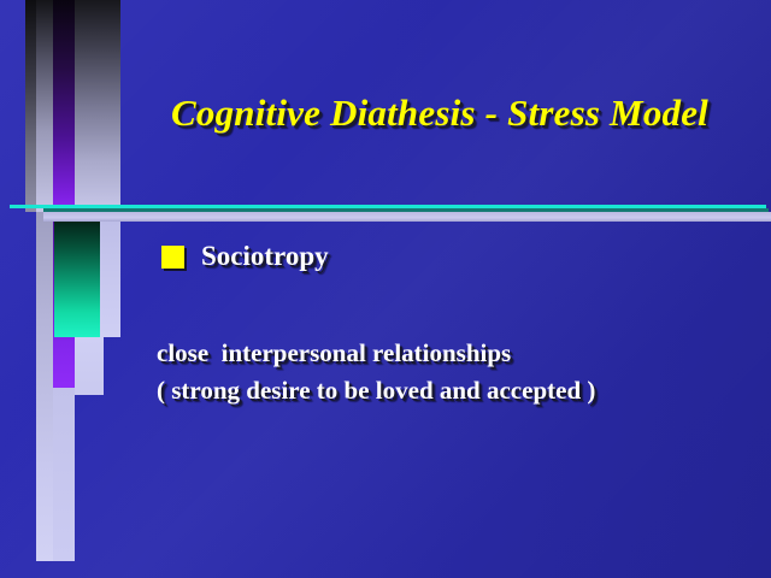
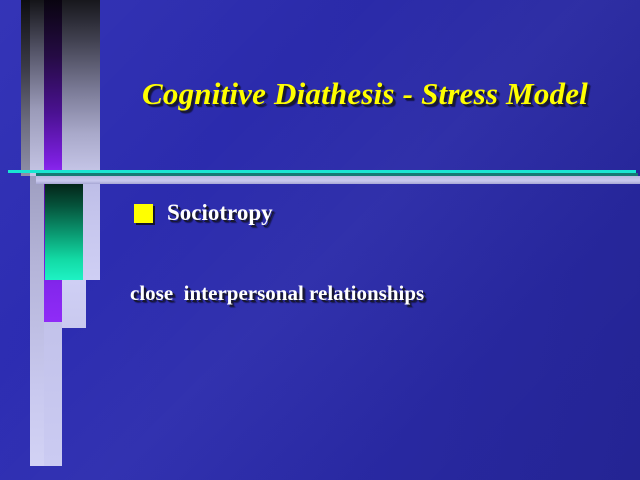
  Cognitive Diathesis - Stress Model
  Sociotropy
  close interpersonal relationships
- ( strong desire to be loved and accepted )
